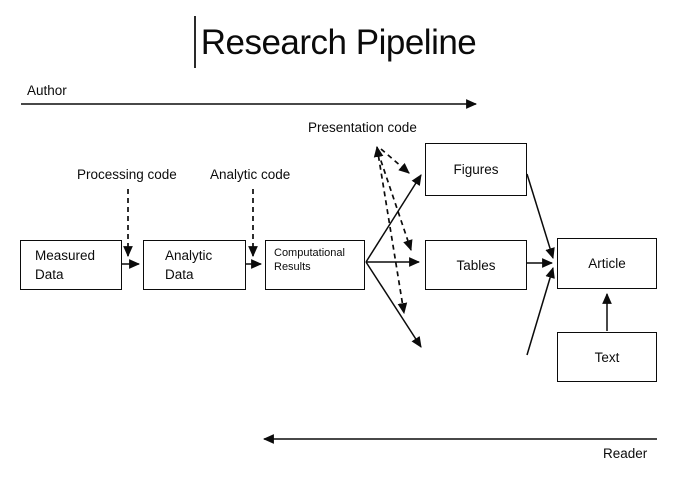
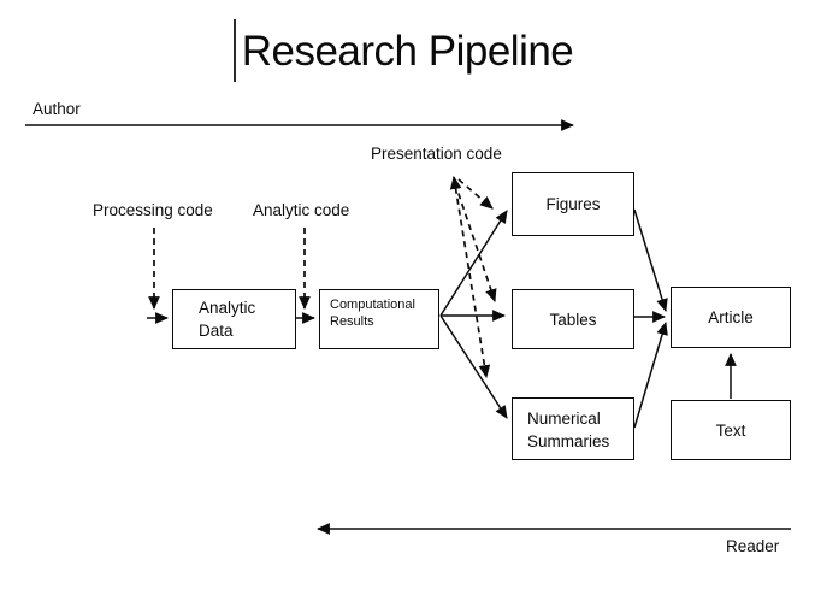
  Research Pipeline
  Author
  Reader
  Processing code
  Analytic code
  Presentation code
- Measured Data
  Analytic Data
  Computational Results
  Figures
  Tables
+ Numerical Summaries
  Article
  Text
